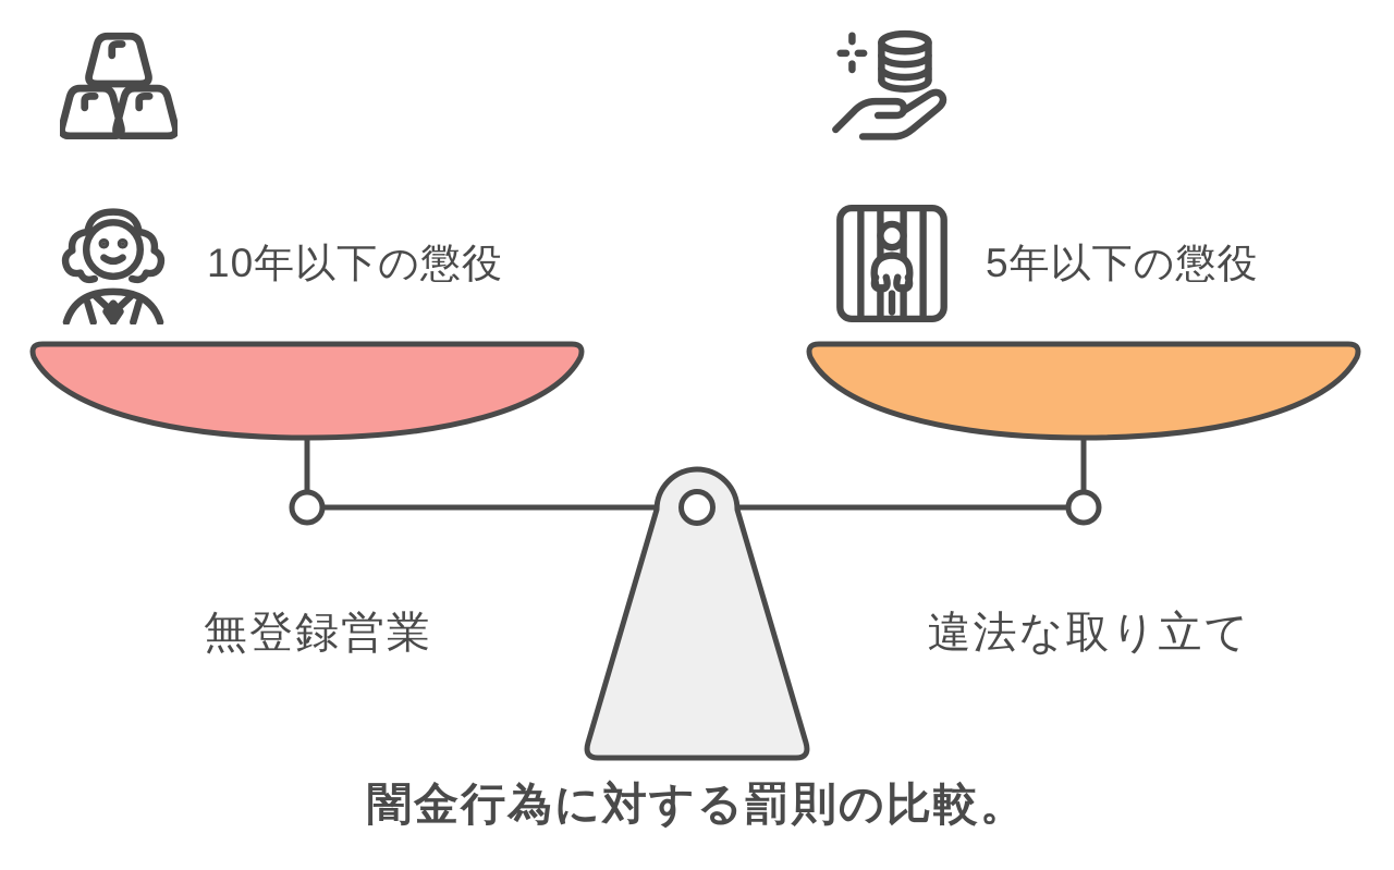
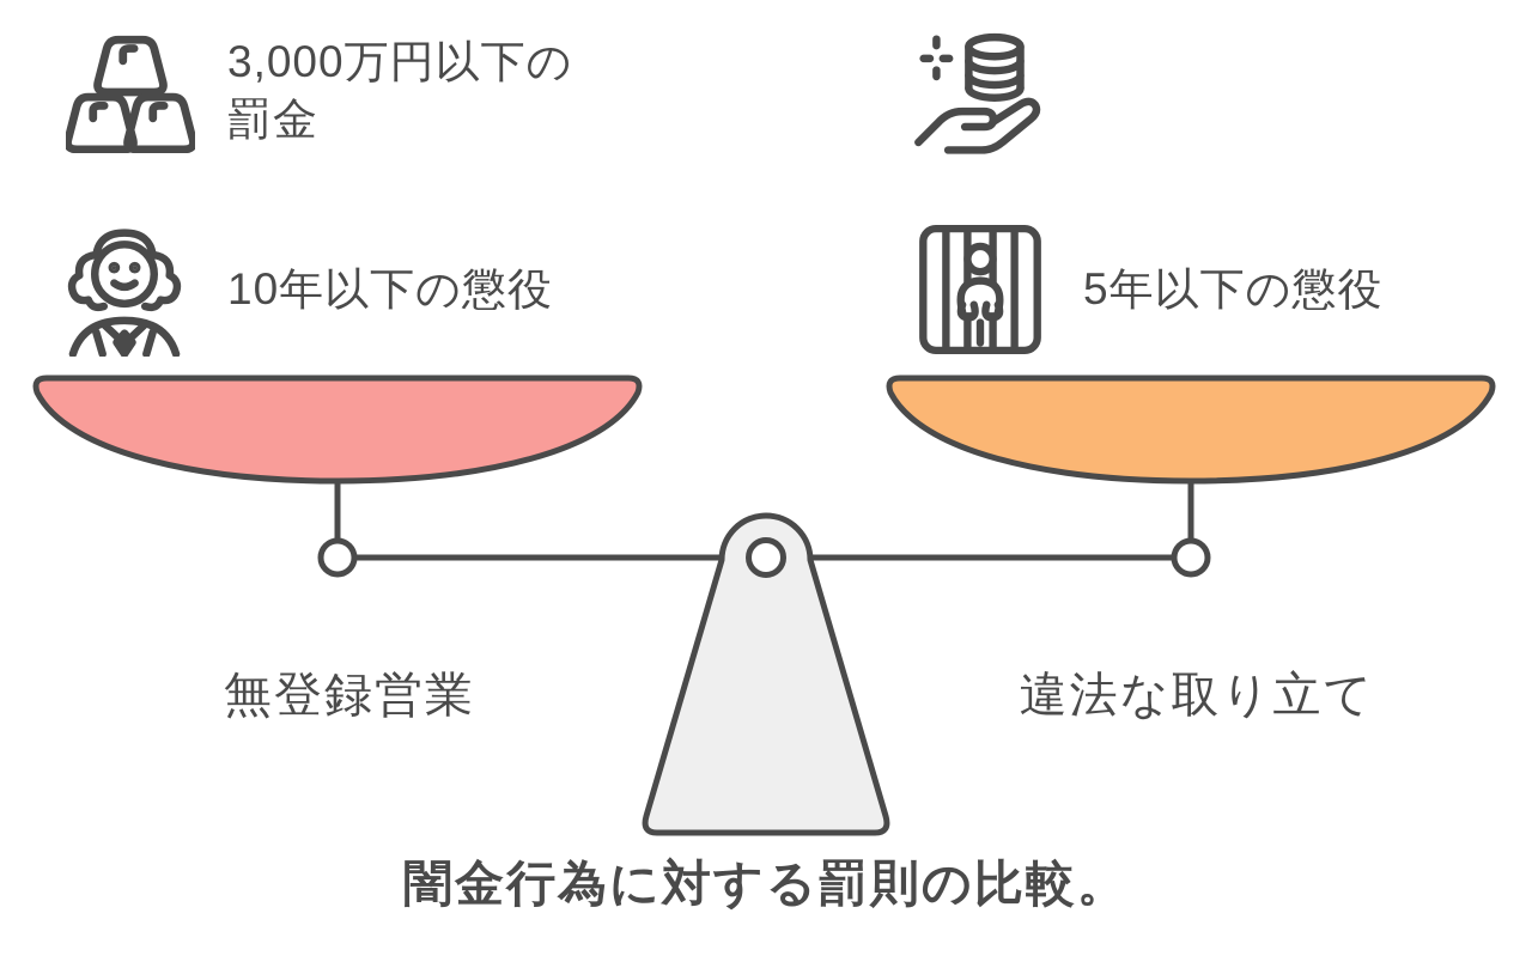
+ 3,000万円以下の罰金
  10年以下の懲役
  5年以下の懲役
  無登録営業
  違法な取り立て
  闇金行為に対する罰則の比較。
